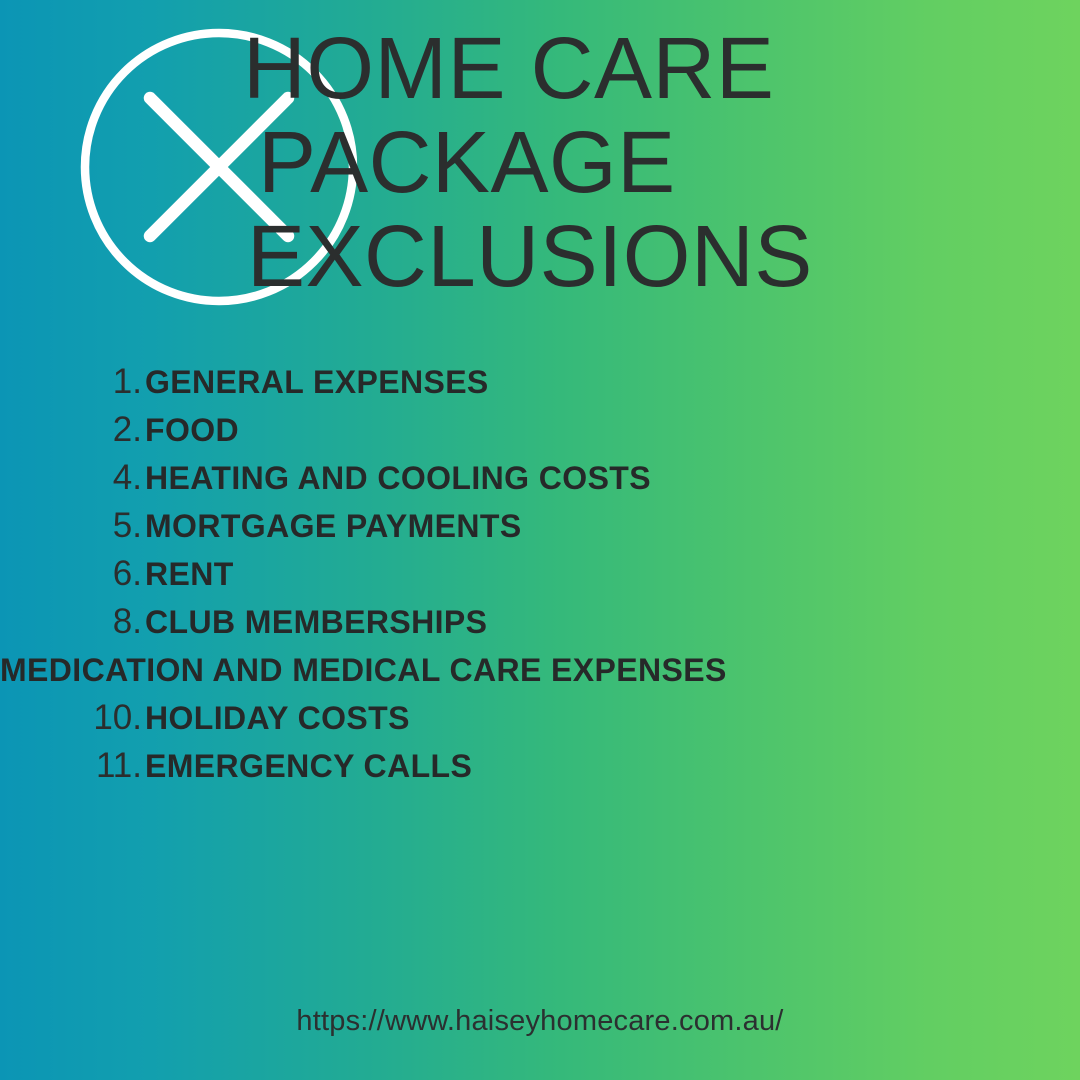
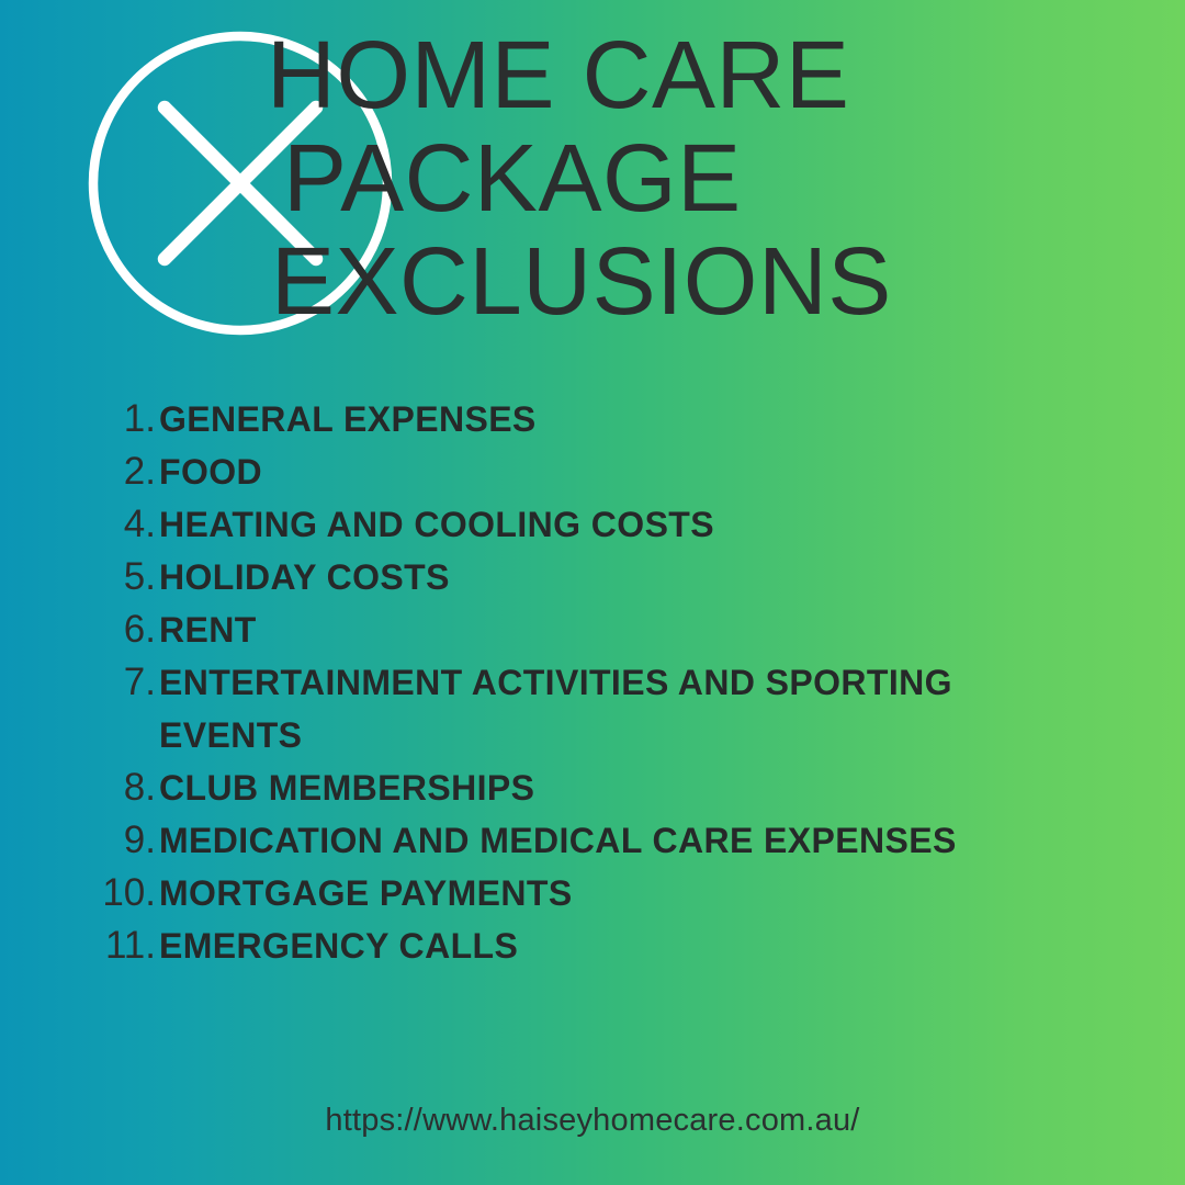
  HOME CARE
  PACKAGE
  EXCLUSIONS
  1.
  GENERAL EXPENSES
  2.
  FOOD
  4.
  HEATING AND COOLING COSTS
  5.
- MORTGAGE PAYMENTS
+ HOLIDAY COSTS
  6.
  RENT
+ 7.
+ ENTERTAINMENT ACTIVITIES AND SPORTING EVENTS
  8.
  CLUB MEMBERSHIPS
+ 9.
  MEDICATION AND MEDICAL CARE EXPENSES
  10.
- HOLIDAY COSTS
+ MORTGAGE PAYMENTS
  11.
  EMERGENCY CALLS
  https://www.haiseyhomecare.com.au/
